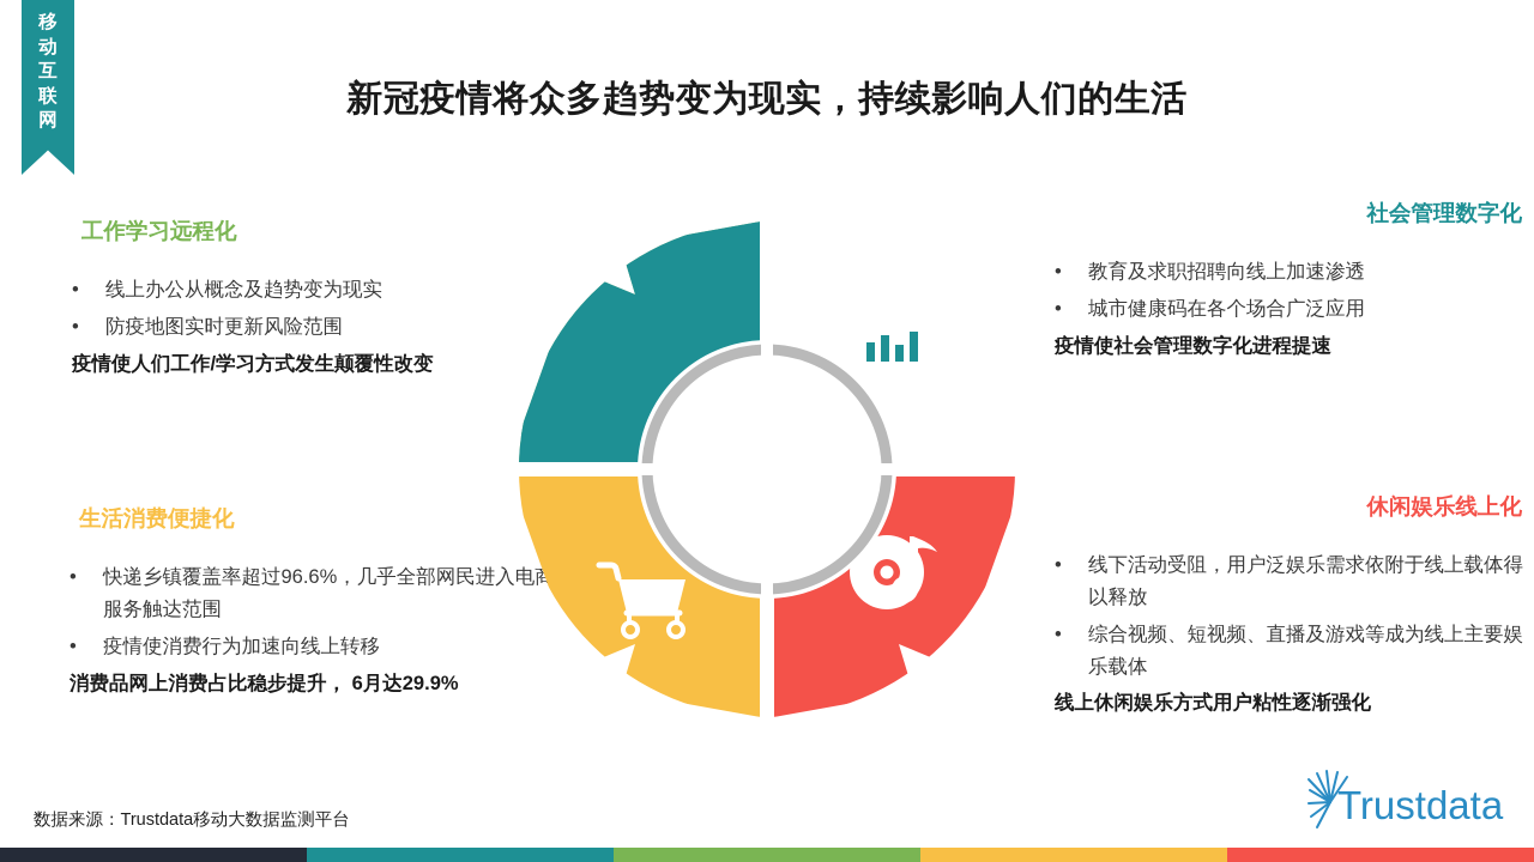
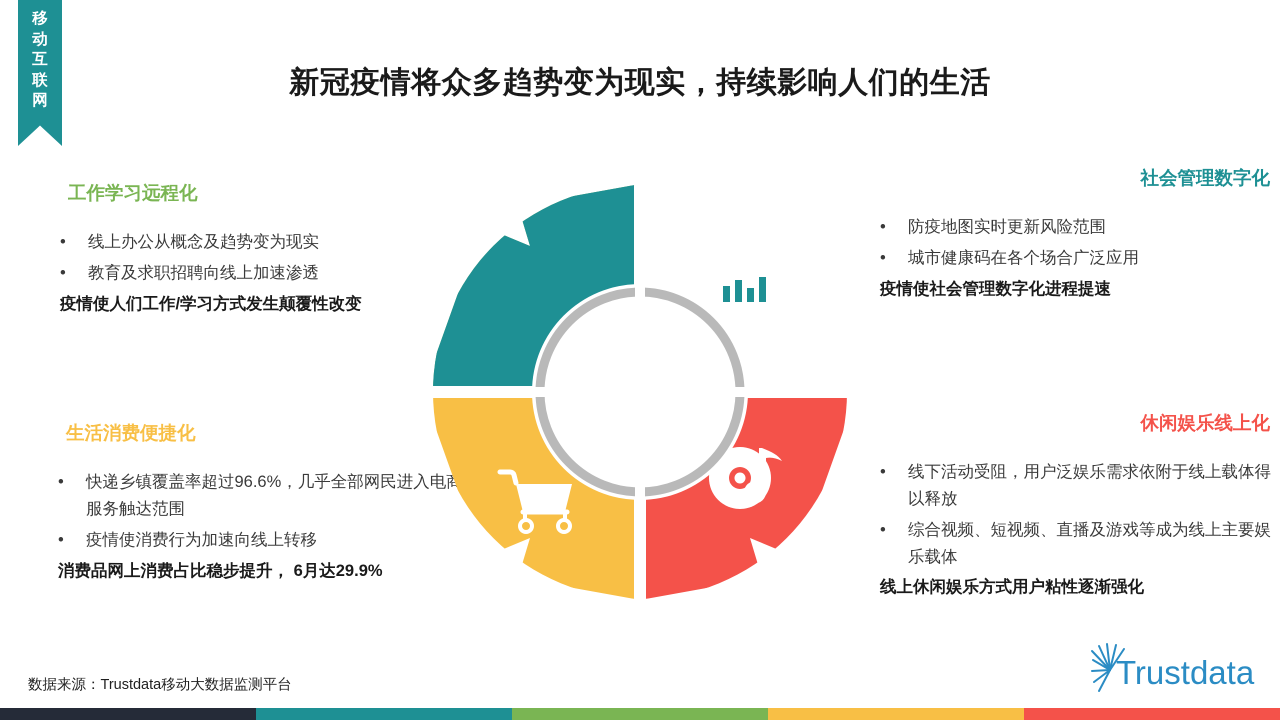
  移
  动
  互
  联
  网
  新冠疫情将众多趋势变为现实，持续影响人们的生活
  工作学习远程化
  •
  线上办公从概念及趋势变为现实
  •
- 防疫地图实时更新风险范围
+ 教育及求职招聘向线上加速渗透
  疫情使人们工作/学习方式发生颠覆性改变
  社会管理数字化
  •
- 教育及求职招聘向线上加速渗透
+ 防疫地图实时更新风险范围
  •
  城市健康码在各个场合广泛应用
  疫情使社会管理数字化进程提速
  生活消费便捷化
  •
  快递乡镇覆盖率超过96.6%，几乎全部网民进入电商服务触达范围
  •
  疫情使消费行为加速向线上转移
  消费品网上消费占比稳步提升， 6月达29.9%
  休闲娱乐线上化
  •
  线下活动受阻，用户泛娱乐需求依附于线上载体得以释放
  •
  综合视频、短视频、直播及游戏等成为线上主要娱乐载体
  线上休闲娱乐方式用户粘性逐渐强化
  数据来源：Trustdata移动大数据监测平台
  Trustdata
